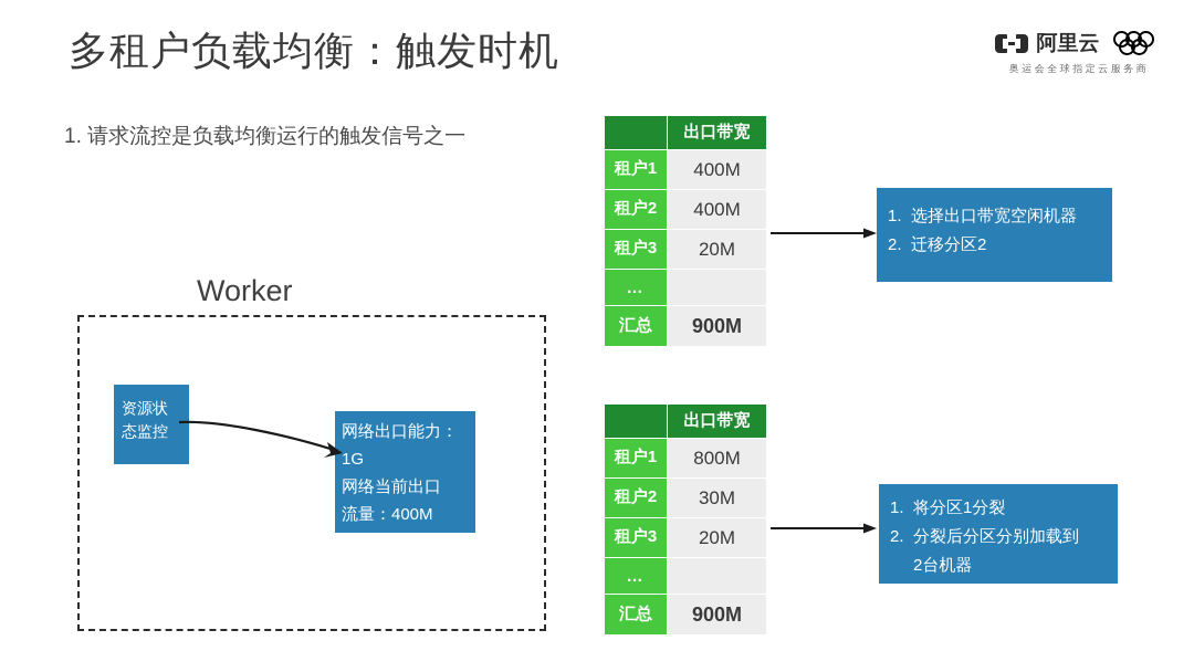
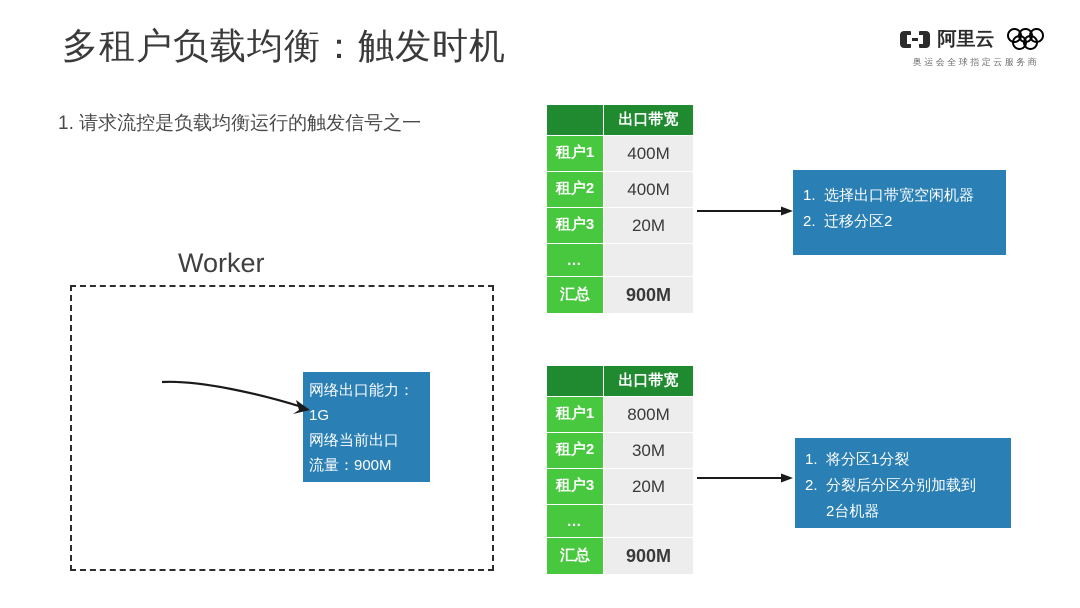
  多租户负载均衡：触发时机
  阿里云
  奥运会全球指定云服务商
  1. 请求流控是负载均衡运行的触发信号之一
  Worker
- 资源状态监控
  网络出口能力：
  1G
  网络当前出口
- 流量：400M
+ 流量：900M
  	出口带宽
  租户1	400M
  租户2	400M
  租户3	20M
  …
  汇总	900M
  	出口带宽
  租户1	800M
  租户2	30M
  租户3	20M
  …
  汇总	900M
  1.
  选择出口带宽空闲机器
  2.
  迁移分区2
  1.
  将分区1分裂
  2.
  分裂后分区分别加载到
  2台机器
